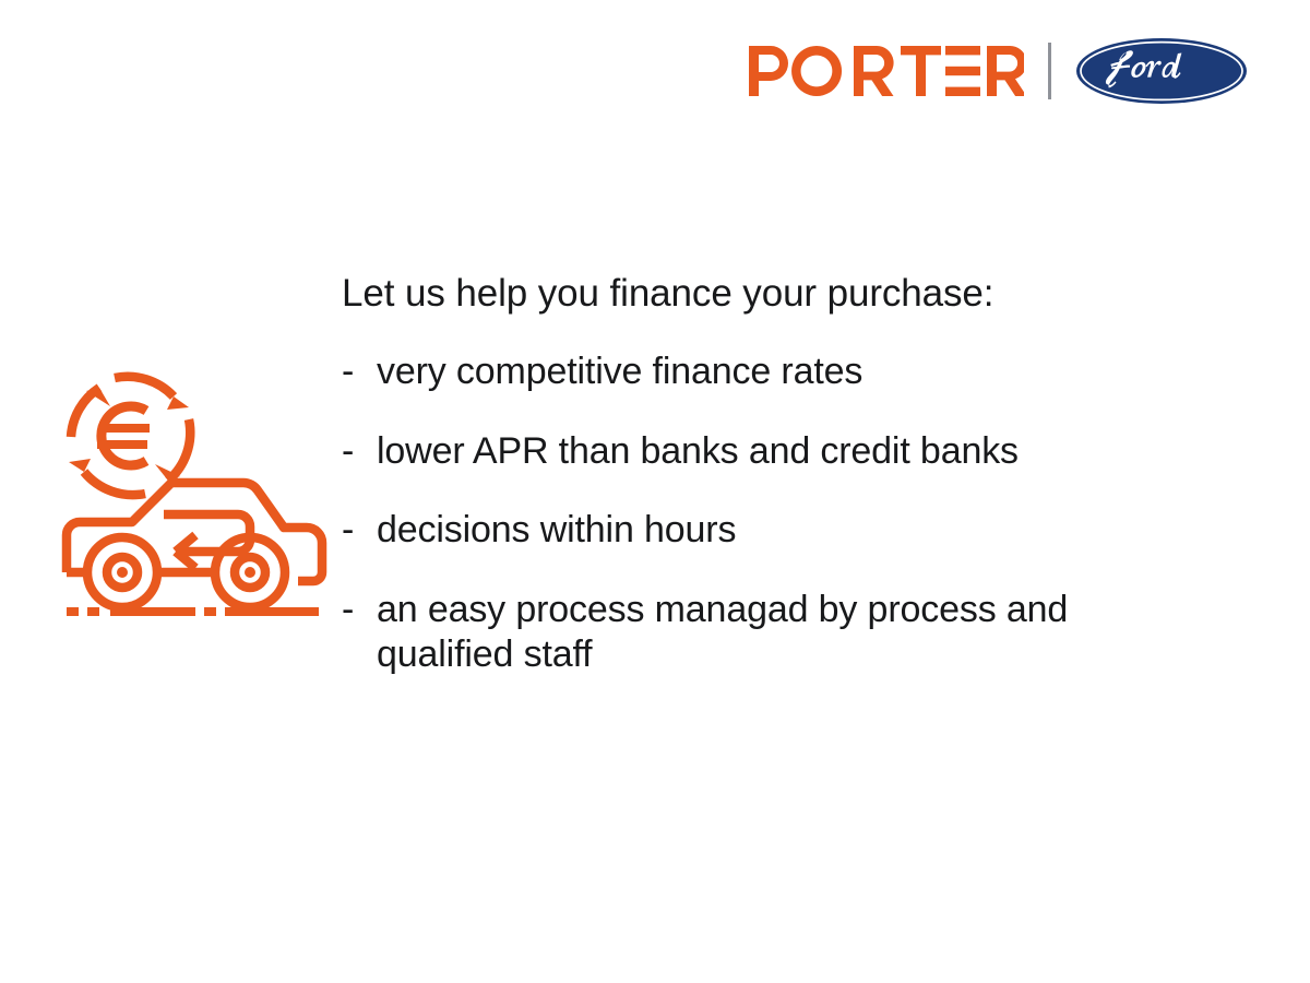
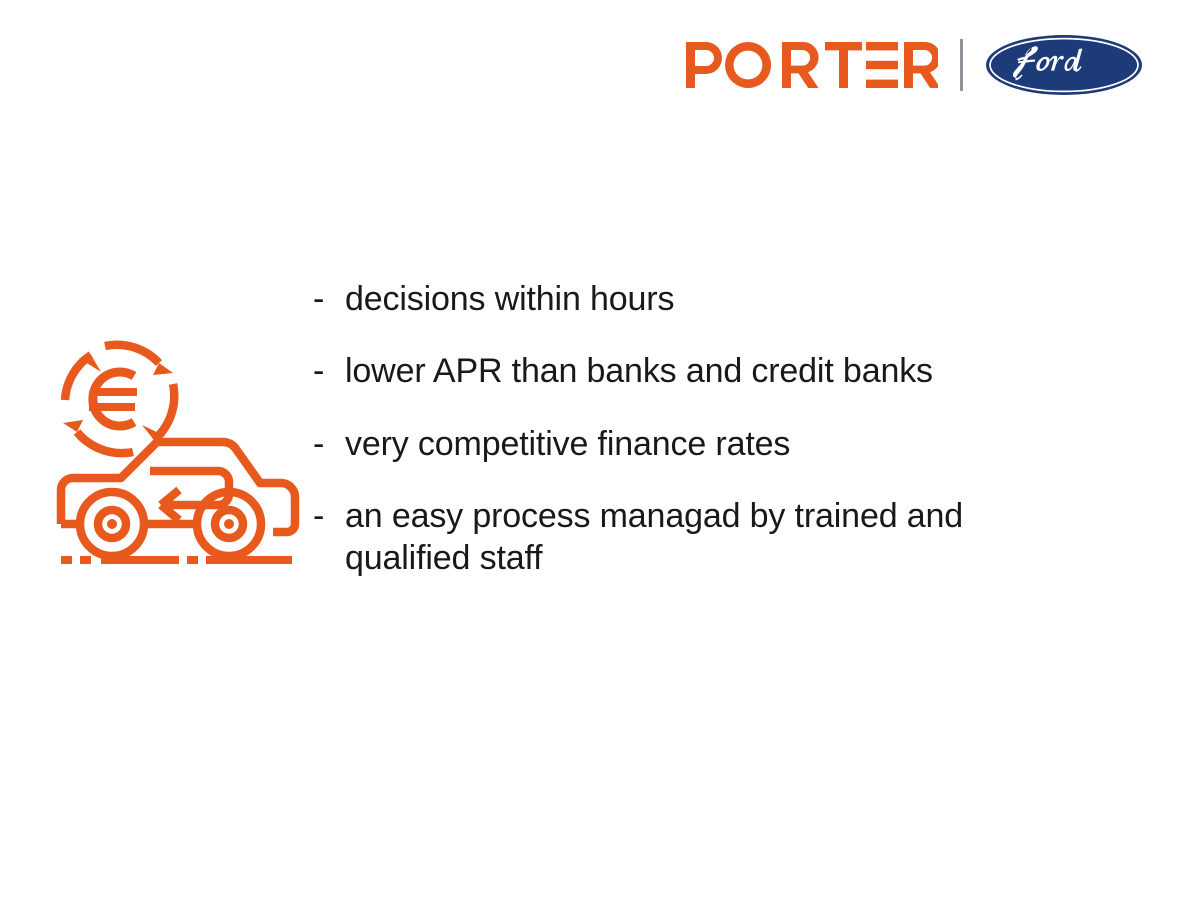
- Let us help you finance your purchase:
  -
- very competitive finance rates
+ decisions within hours
  -
  lower APR than banks and credit banks
  -
- decisions within hours
+ very competitive finance rates
  -
- an easy process managad by process and qualified staff
+ an easy process managad by trained and qualified staff
